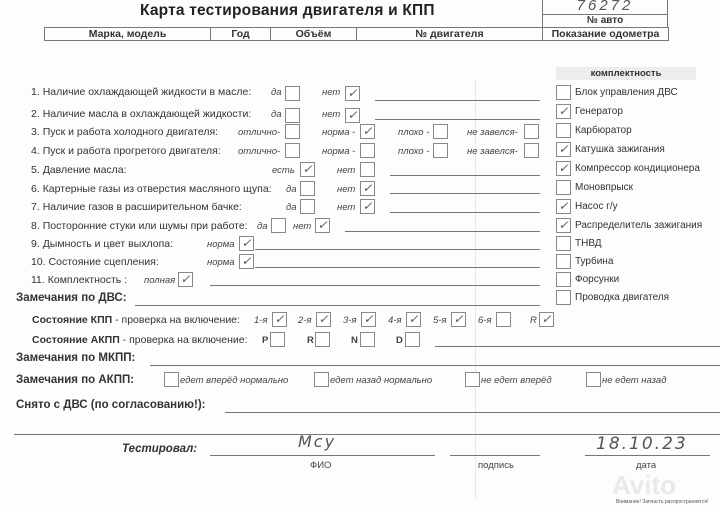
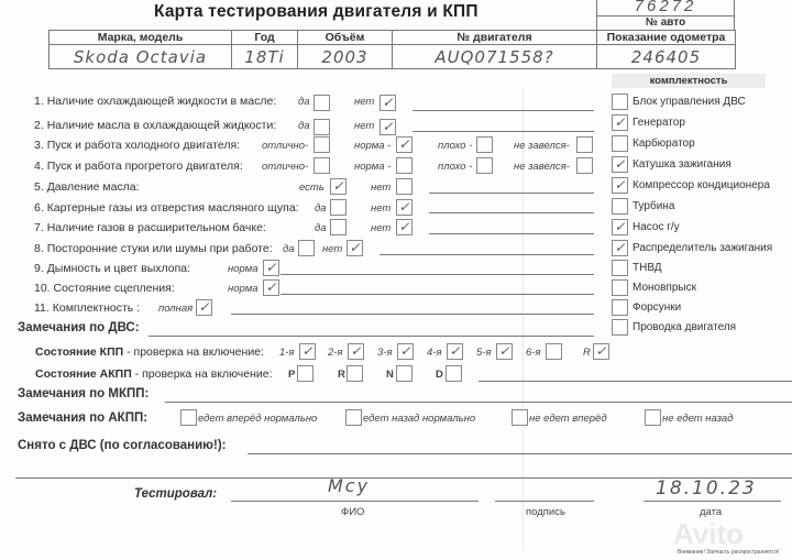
  Карта тестирования двигателя и КПП
  76272
  № авто
  Марка, модель	Год	Объём	№ двигателя	Показание одометра
+ Skoda Octavia	18Ti	2003	AUQ071558?	246405
  1. Наличие охлаждающей жидкости в масле:
  да
  нет
  ✓
  2. Наличие масла в охлаждающей жидкости:
  да
  нет
  ✓
  3. Пуск и работа холодного двигателя:
  отлично-
  норма -
  ✓
  плохо -
  не завелся-
  4. Пуск и работа прогретого двигателя:
  отлично-
  норма -
  плохо -
  не завелся-
  5. Давление масла:
  есть
  ✓
  нет
  6. Картерные газы из отверстия масляного щупа:
  да
  нет
  ✓
  7. Наличие газов в расширительном бачке:
  да
  нет
  ✓
  8. Посторонние стуки или шумы при работе:
  да
  нет
  ✓
  9. Дымность и цвет выхлопа:
  норма
  ✓
  10. Состояние сцепления:
  норма
  ✓
  11. Комплектность :
  полная
  ✓
  комплектность
  Блок управления ДВС
  ✓
  Генератор
  Карбюратор
  ✓
  Катушка зажигания
  ✓
  Компрессор кондиционера
- Моновпрыск
+ Турбина
  ✓
  Насос г/у
  ✓
  Распределитель зажигания
  ТНВД
- Турбина
+ Моновпрыск
  Форсунки
  Проводка двигателя
  Замечания по ДВС:
  Состояние КПП - проверка на включение:
  1-я
  ✓
  2-я
  ✓
  3-я
  ✓
  4-я
  ✓
  5-я
  ✓
  6-я
  R
  ✓
  Состояние АКПП - проверка на включение:
  P
  R
  N
  D
  Замечания по МКПП:
  Замечания по АКПП:
  едет вперёд нормально
  едет назад нормально
  не едет вперёд
  не едет назад
  Снято с ДВС (по согласованию!):
  Тестировал:
  Мсу
  ФИО
  подпись
  18.10.23
  дата
  Avito
